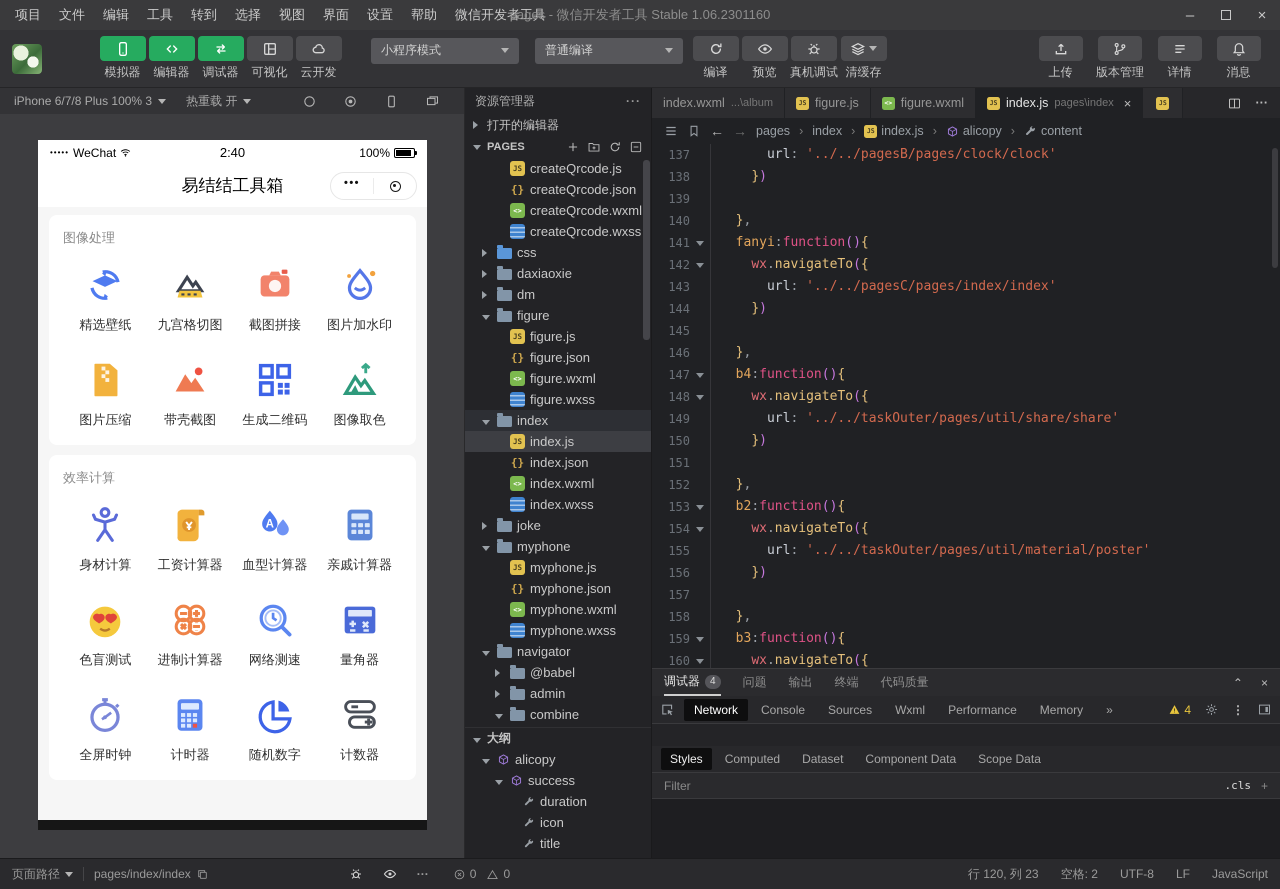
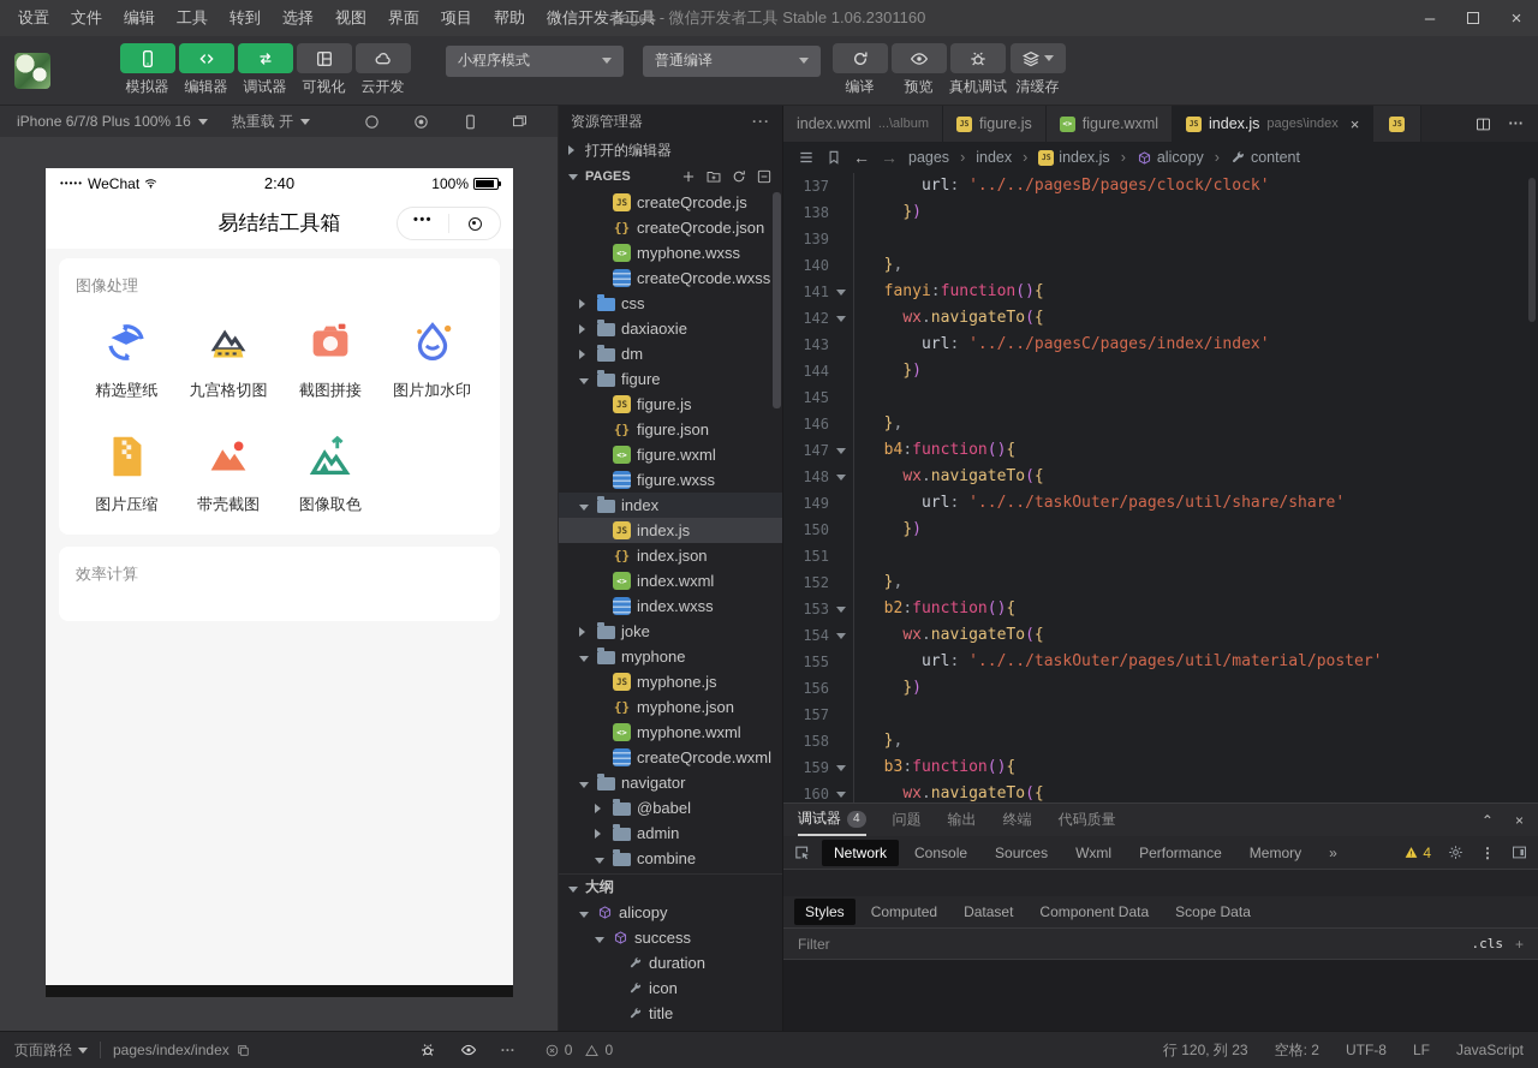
- 项目
+ 设置
  文件
  编辑
  工具
  转到
  选择
  视图
  界面
- 设置
+ 项目
  帮助
  微信开发者工具
  pages - 微信开发者工具 Stable 1.06.2301160
  –
  ×
  模拟器
  编辑器
  调试器
  可视化
  云开发
  小程序模式
  普通编译
  编译
  预览
  真机调试
  清缓存
- 上传
- 版本管理
- 详情
- 消息
- iPhone 6/7/8 Plus 100% 3
+ iPhone 6/7/8 Plus 100% 16
  热重载 开
  •••••
  WeChat
  2:40
  100%
  易结结工具箱
  •••
  图像处理
  精选壁纸
  九宫格切图
  截图拼接
  图片加水印
  图片压缩
  带壳截图
- 生成二维码
  图像取色
  效率计算
- 身材计算
- 工资计算器
- A
- 血型计算器
- 亲戚计算器
- 色盲测试
- 进制计算器
- 网络测速
- 量角器
- 全屏时钟
- 计时器
- 随机数字
- 计数器
  资源管理器
  ···
  打开的编辑器
  PAGES
  JS
  createQrcode.js
  {}
  createQrcode.json
  <>
- createQrcode.wxml
+ myphone.wxss
  createQrcode.wxss
  css
  daxiaoxie
  dm
  figure
  JS
  figure.js
  {}
  figure.json
  <>
  figure.wxml
  figure.wxss
  index
  JS
  index.js
  {}
  index.json
  <>
  index.wxml
  index.wxss
  joke
  myphone
  JS
  myphone.js
  {}
  myphone.json
  <>
  myphone.wxml
- myphone.wxss
+ createQrcode.wxml
  navigator
  @babel
  admin
  combine
  大纲
  alicopy
  success
  duration
  icon
  title
  index.wxml
  ...\album
  JS
  figure.js
  <>
  figure.wxml
  JS
  index.js
  pages\index
  ×
  JS
  ···
  ←
  →
  pages
  ›
  index
  ›
  JS
  index.js
  ›
  alicopy
  ›
  content
  137
  url: '../../pagesB/pages/clock/clock'
  138
  })
  139
  140
  },
  141
  fanyi:function(){
  142
  wx.navigateTo({
  143
  url: '../../pagesC/pages/index/index'
  144
  })
  145
  146
  },
  147
  b4:function(){
  148
  wx.navigateTo({
  149
  url: '../../taskOuter/pages/util/share/share'
  150
  })
  151
  152
  },
  153
  b2:function(){
  154
  wx.navigateTo({
  155
  url: '../../taskOuter/pages/util/material/poster'
  156
  })
  157
  158
  },
  159
  b3:function(){
  160
  wx.navigateTo({
  调试器
  4
  问题
  输出
  终端
  代码质量
  ⌃
  ×
  Network
  Console
  Sources
  Wxml
  Performance
  Memory
  »
  4
  ⋮
  Styles
  Computed
  Dataset
  Component Data
  Scope Data
  Filter
  .cls
  +
  页面路径
  pages/index/index
  ···
  0
  0
  行 120, 列 23
  空格: 2
  UTF-8
  LF
  JavaScript
